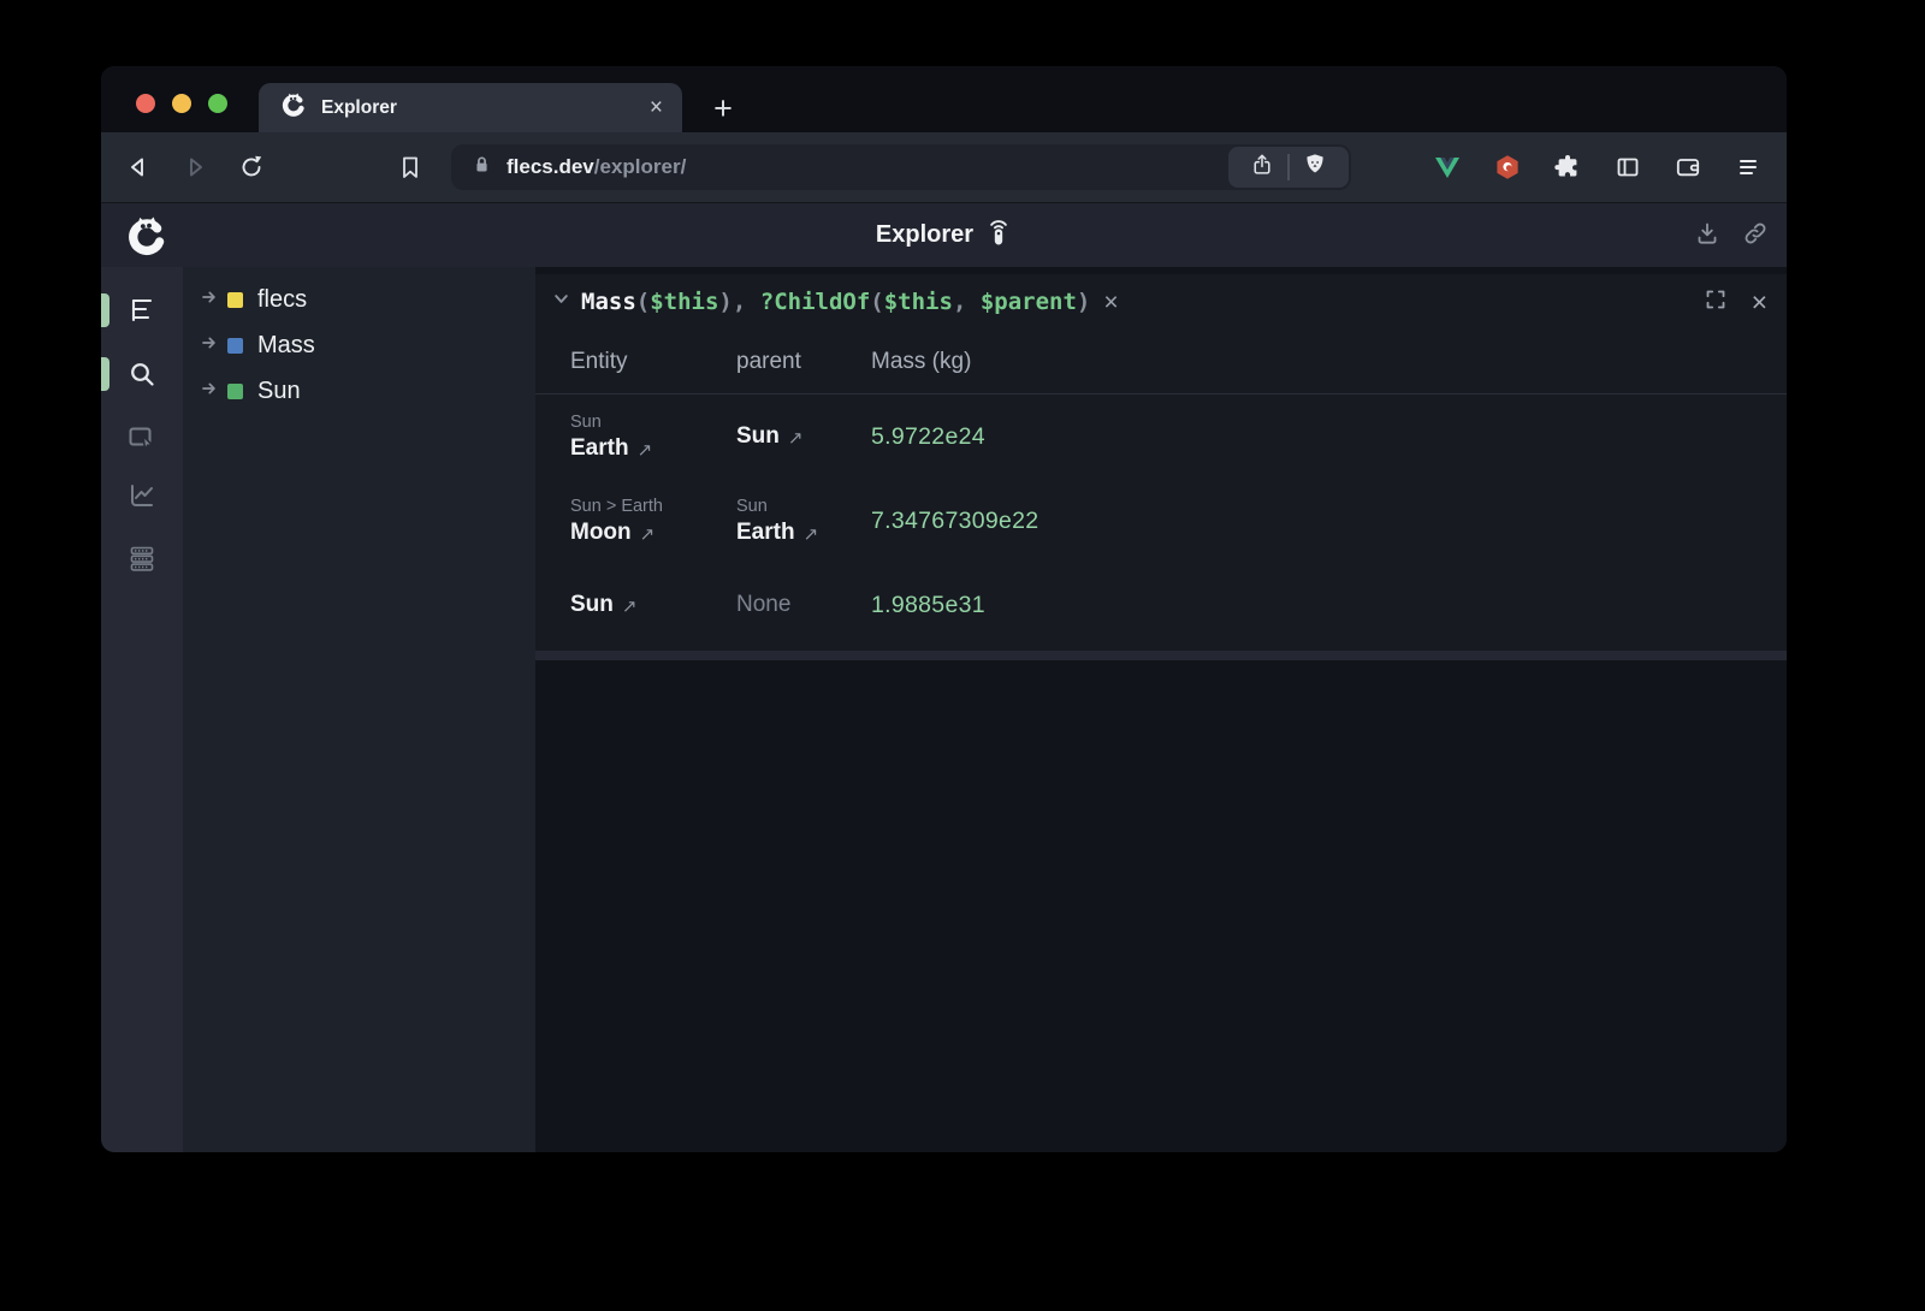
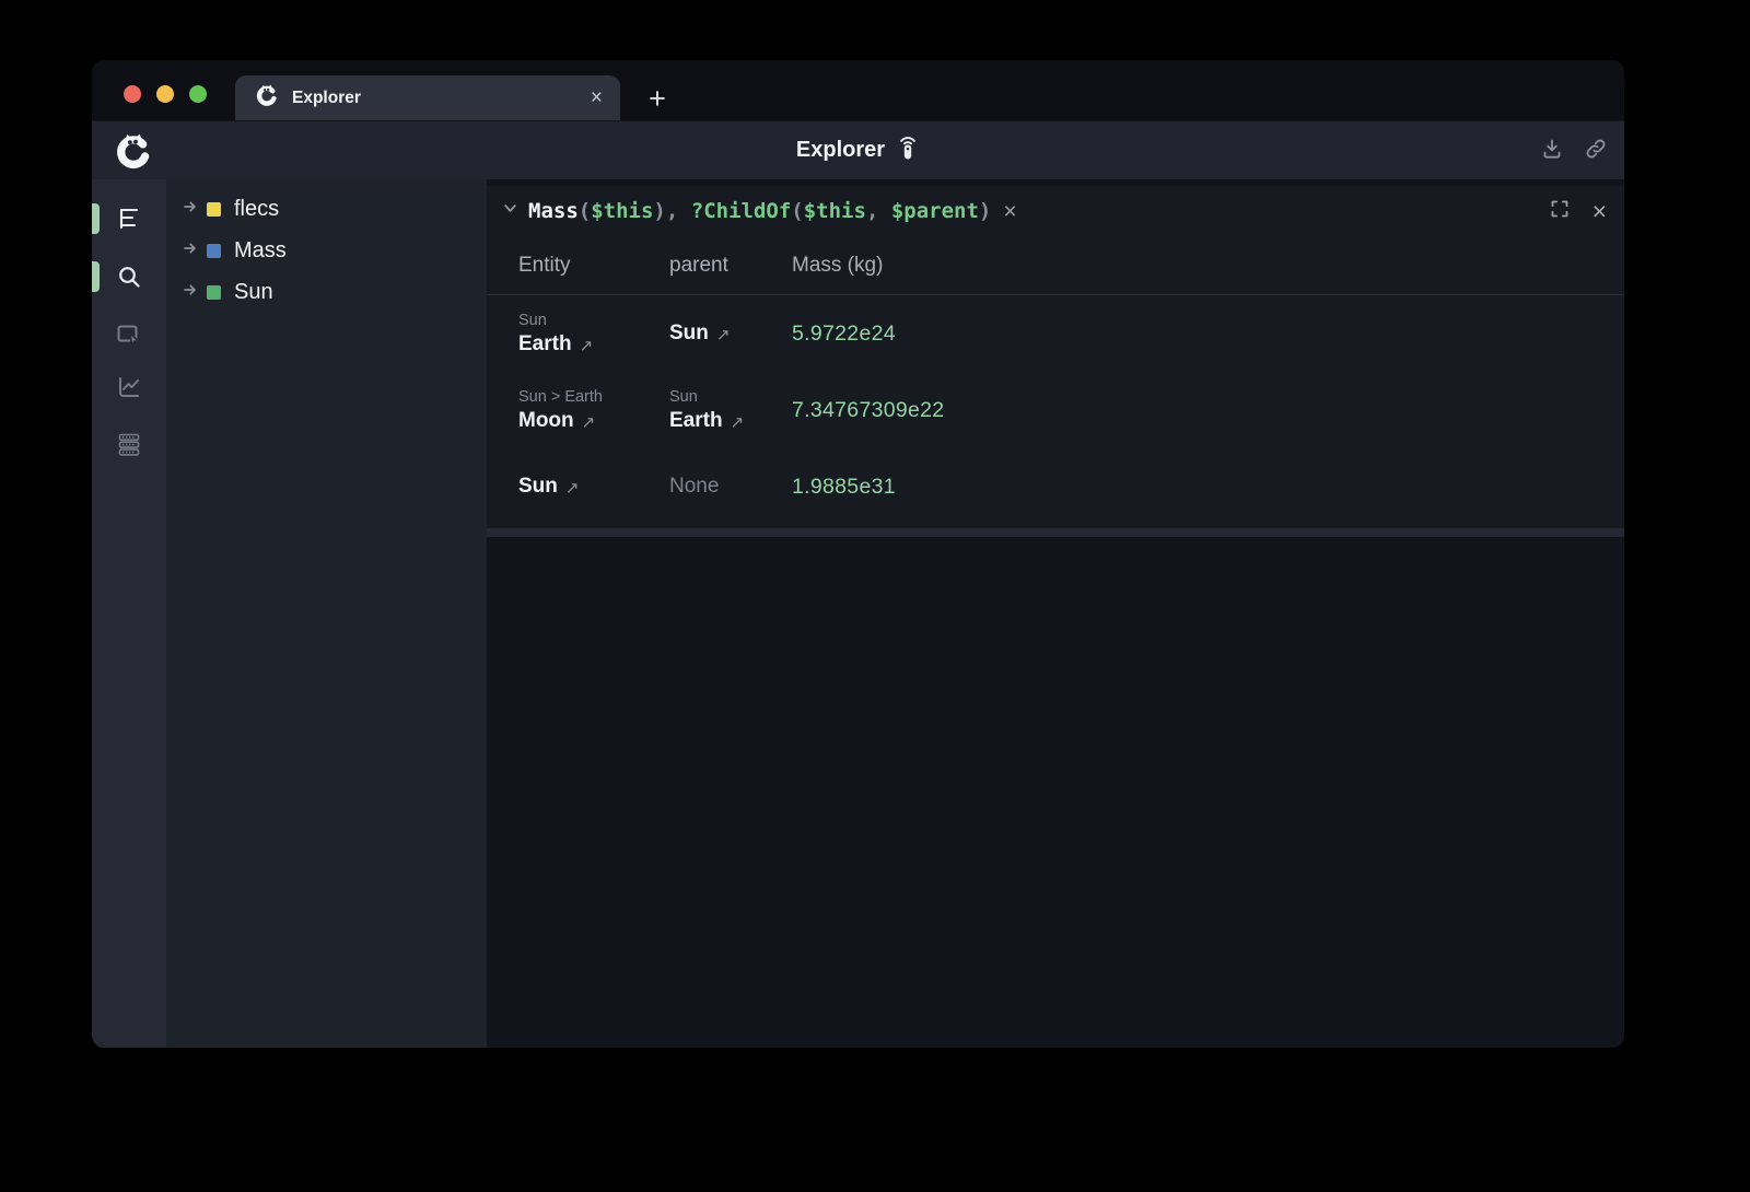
  Explorer
  ×
  +
- flecs.dev/explorer/
  Explorer
  flecs
  Mass
  Sun
  Mass($this), ?ChildOf($this, $parent)
  ×
  ×
  Entity
  parent
  Mass (kg)
  Sun
  Earth
  ↗
  Sun
  ↗
  5.9722e24
  Sun > Earth
  Moon
  ↗
  Sun
  Earth
  ↗
  7.34767309e22
  Sun
  ↗
  None
  1.9885e31
